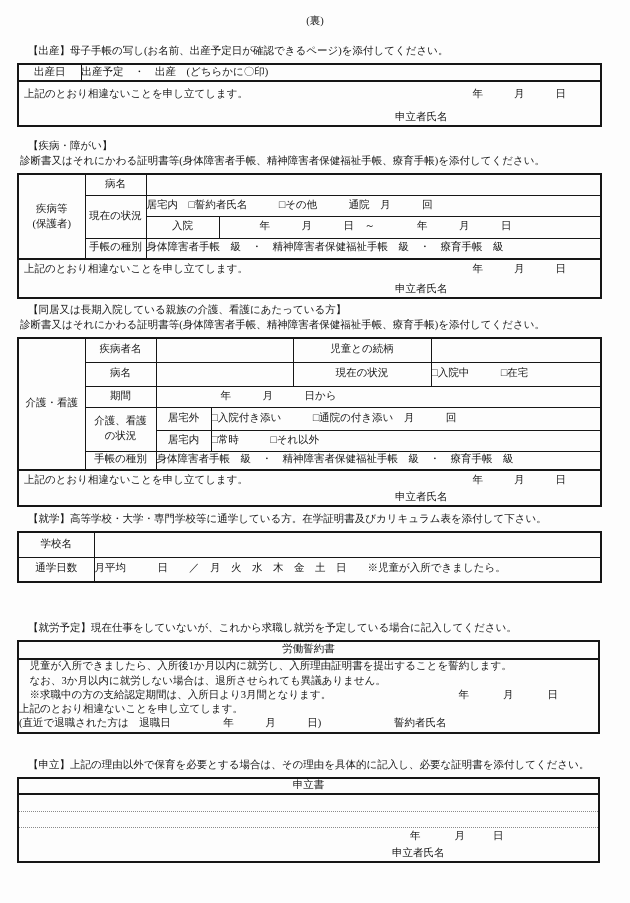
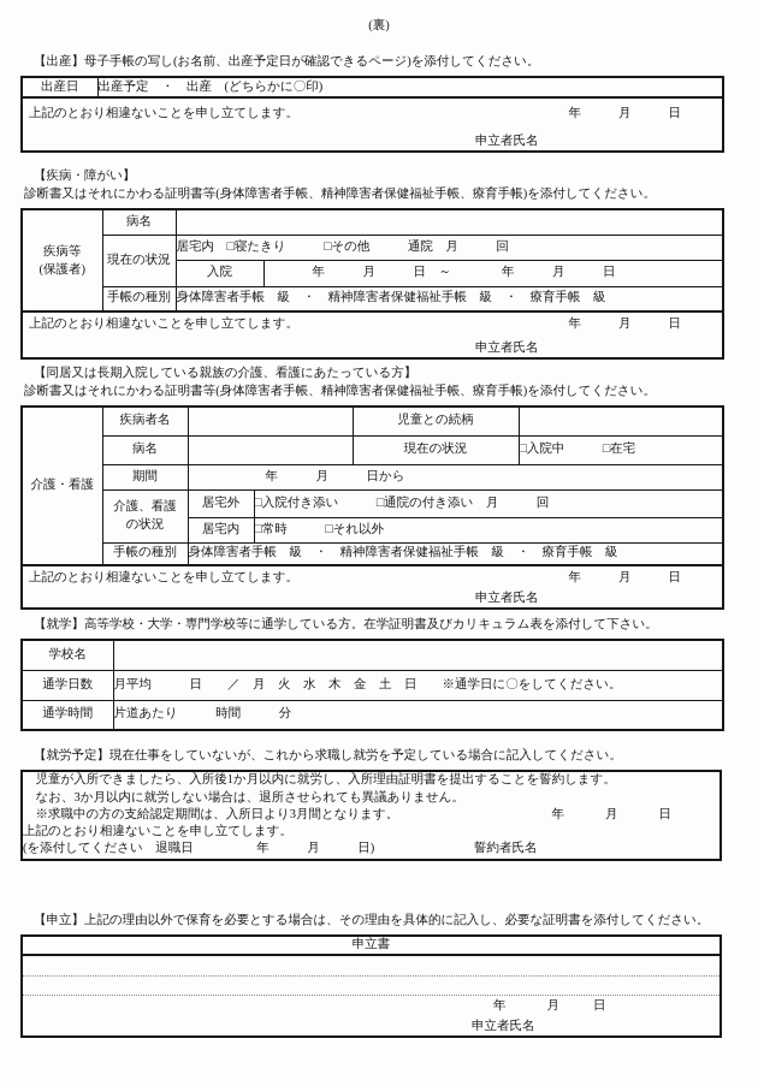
  (裏)
  【出産】母子手帳の写し(お名前、出産予定日が確認できるページ)を添付してください。
  出産日	出産予定 ・ 出産 (どちらかに〇印)
  上記のとおり相違ないことを申し立てします。 年 月 日 申立者氏名
  【疾病・障がい】
  診断書又はそれにかわる証明書等(身体障害者手帳、精神障害者保健福祉手帳、療育手帳)を添付してください。
  疾病等 (保護者)	病名
- 現在の状況	居宅内 □誓約者氏名 □その他 通院 月 回
+ 現在の状況	居宅内 □寝たきり □その他 通院 月 回
  入院	年 月 日 ～ 年 月 日
  手帳の種別	身体障害者手帳 級 ・ 精神障害者保健福祉手帳 級 ・ 療育手帳 級
  上記のとおり相違ないことを申し立てします。 年 月 日 申立者氏名
  【同居又は長期入院している親族の介護、看護にあたっている方】
  診断書又はそれにかわる証明書等(身体障害者手帳、精神障害者保健福祉手帳、療育手帳)を添付してください。
  介護・看護	疾病者名		児童との続柄
  病名		現在の状況	□入院中 □在宅
  期間	年 月 日から
  介護、看護 の状況	居宅外	□入院付き添い □通院の付き添い 月 回
  居宅内	□常時 □それ以外
  手帳の種別	身体障害者手帳 級 ・ 精神障害者保健福祉手帳 級 ・ 療育手帳 級
  上記のとおり相違ないことを申し立てします。 年 月 日 申立者氏名
  【就学】高等学校・大学・専門学校等に通学している方。在学証明書及びカリキュラム表を添付して下さい。
  学校名
- 通学日数	月平均 日 ／ 月 火 水 木 金 土 日 ※児童が入所できましたら。
+ 通学日数	月平均 日 ／ 月 火 水 木 金 土 日 ※通学日に〇をしてください。
+ 通学時間	片道あたり 時間 分
  【就労予定】現在仕事をしていないが、これから求職し就労を予定している場合に記入してください。
- 労働誓約書
- 児童が入所できましたら、入所後1か月以内に就労し、入所理由証明書を提出することを誓約します。 なお、3か月以内に就労しない場合は、退所させられても異議ありません。 ※求職中の方の支給認定期間は、入所日より3月間となります。 年 月 日 上記のとおり相違ないことを申し立てします。 (直近で退職された方は 退職日 年 月 日) 誓約者氏名
+ 児童が入所できましたら、入所後1か月以内に就労し、入所理由証明書を提出することを誓約します。 なお、3か月以内に就労しない場合は、退所させられても異議ありません。 ※求職中の方の支給認定期間は、入所日より3月間となります。 年 月 日 上記のとおり相違ないことを申し立てします。 (を添付してください 退職日 年 月 日) 誓約者氏名
  【申立】上記の理由以外で保育を必要とする場合は、その理由を具体的に記入し、必要な証明書を添付してください。
  申立書
  年 月 日 申立者氏名
